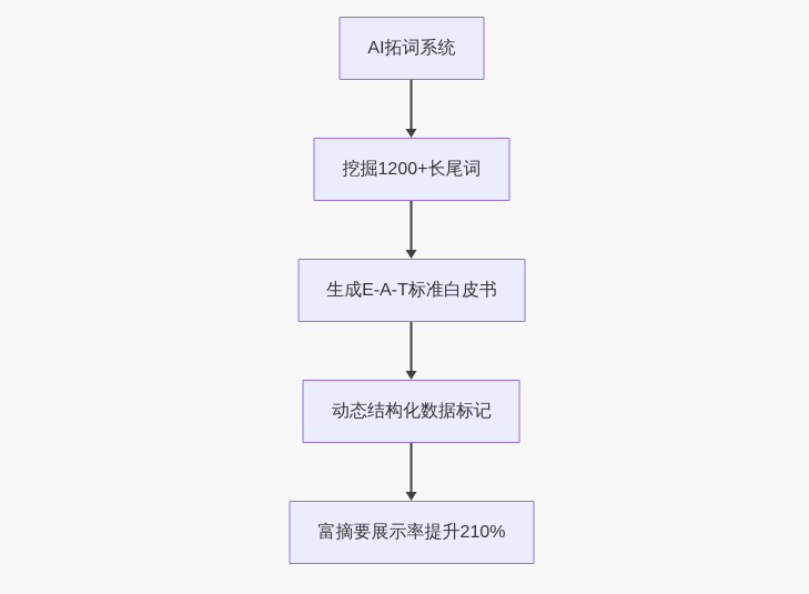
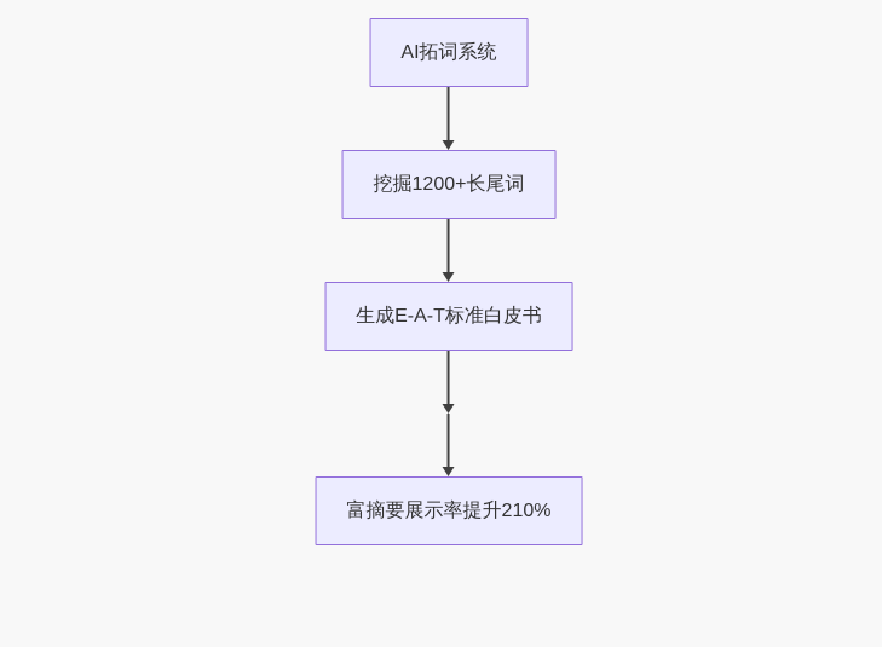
  AI拓词系统
  挖掘1200+长尾词
  生成E-A-T标准白皮书
- 动态结构化数据标记
  富摘要展示率提升210%
